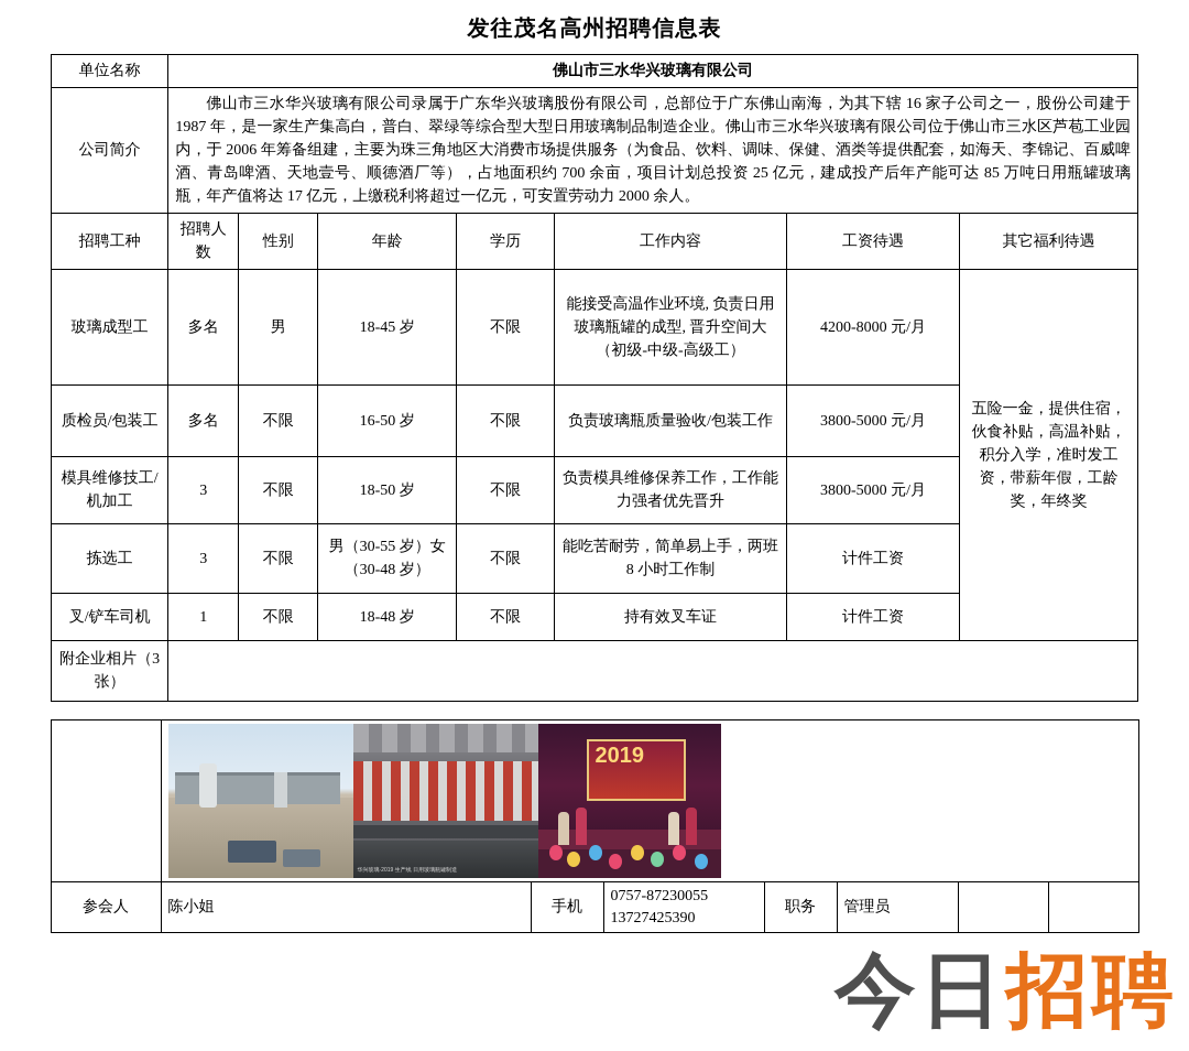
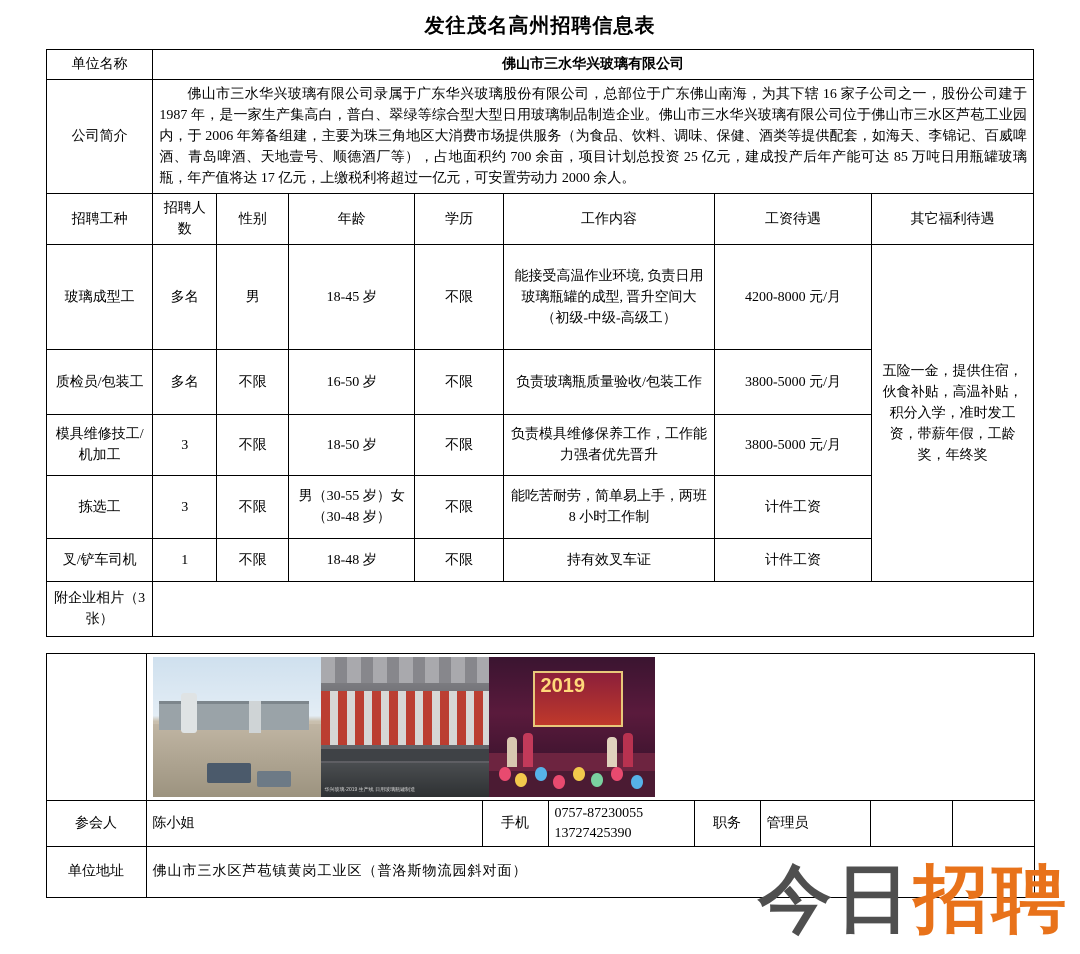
  发往茂名高州招聘信息表
  单位名称	佛山市三水华兴玻璃有限公司
  公司简介	佛山市三水华兴玻璃有限公司录属于广东华兴玻璃股份有限公司，总部位于广东佛山南海，为其下辖 16 家子公司之一，股份公司建于 1987 年，是一家生产集高白，普白、翠绿等综合型大型日用玻璃制品制造企业。佛山市三水华兴玻璃有限公司位于佛山市三水区芦苞工业园内，于 2006 年筹备组建，主要为珠三角地区大消费市场提供服务（为食品、饮料、调味、保健、酒类等提供配套，如海天、李锦记、百威啤酒、青岛啤酒、天地壹号、顺德酒厂等），占地面积约 700 余亩，项目计划总投资 25 亿元，建成投产后年产能可达 85 万吨日用瓶罐玻璃瓶，年产值将达 17 亿元，上缴税利将超过一亿元，可安置劳动力 2000 余人。
  招聘工种	招聘人数	性别	年龄	学历	工作内容	工资待遇	其它福利待遇
  玻璃成型工	多名	男	18-45 岁	不限	能接受高温作业环境, 负责日用玻璃瓶罐的成型, 晋升空间大（初级-中级-高级工）	4200-8000 元/月	五险一金，提供住宿，伙食补贴，高温补贴，积分入学，准时发工资，带薪年假，工龄奖，年终奖
  质检员/包装工	多名	不限	16-50 岁	不限	负责玻璃瓶质量验收/包装工作	3800-5000 元/月
  模具维修技工/机加工	3	不限	18-50 岁	不限	负责模具维修保养工作，工作能力强者优先晋升	3800-5000 元/月
  拣选工	3	不限	男（30-55 岁）女（30-48 岁）	不限	能吃苦耐劳，简单易上手，两班 8 小时工作制	计件工资
  叉/铲车司机	1	不限	18-48 岁	不限	持有效叉车证	计件工资
  附企业相片（3 张）
  参会人	陈小姐	手机	0757-87230055 13727425390	职务	管理员
+ 单位地址	佛山市三水区芦苞镇黄岗工业区（普洛斯物流园斜对面）
  今日招聘
